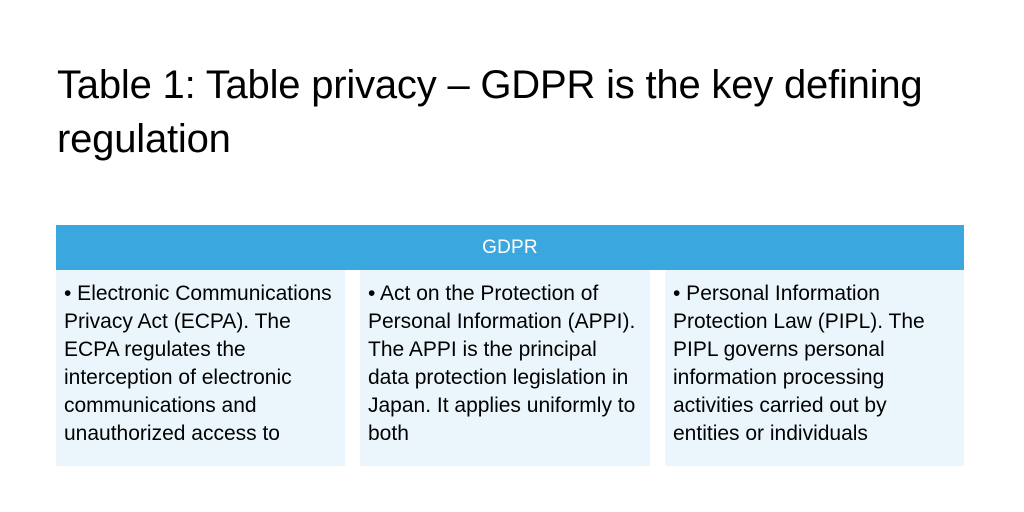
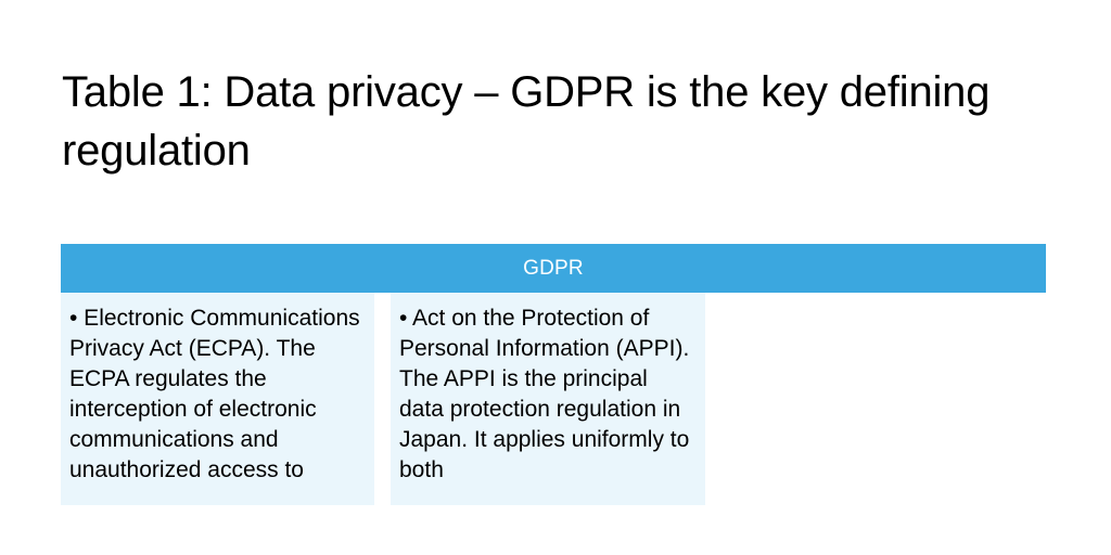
- Table 1: Table privacy – GDPR is the key defining regulation
+ Table 1: Data privacy – GDPR is the key defining regulation
  GDPR
  • Electronic Communications Privacy Act (ECPA). The ECPA regulates the interception of electronic communications and unauthorized access to
- • Act on the Protection of Personal Information (APPI). The APPI is the principal data protection legislation in Japan. It applies uniformly to both
+ • Act on the Protection of Personal Information (APPI). The APPI is the principal data protection regulation in Japan. It applies uniformly to both
- • Personal Information Protection Law (PIPL). The PIPL governs personal information processing activities carried out by entities or individuals
